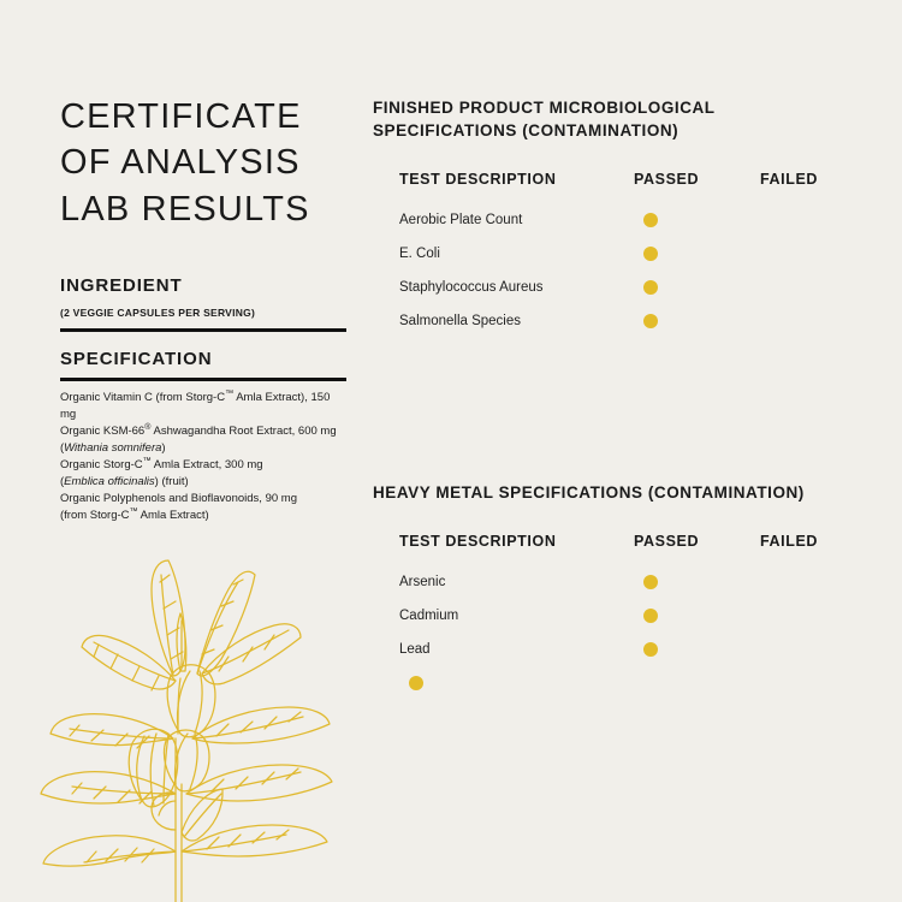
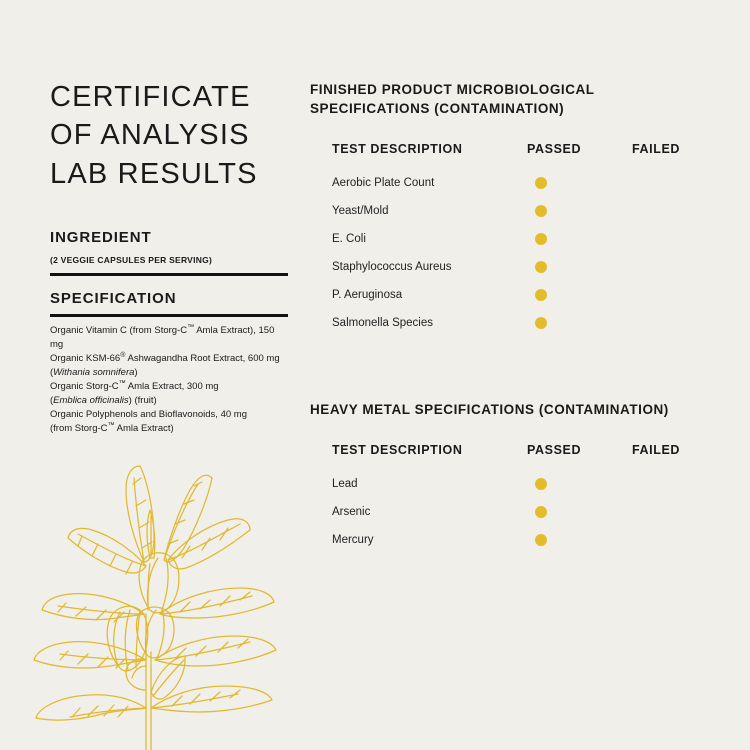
  CERTIFICATE
  OF ANALYSIS
  LAB RESULTS
  INGREDIENT
  (2 VEGGIE CAPSULES PER SERVING)
  SPECIFICATION
  Organic Vitamin C (from Storg-C Amla Extract), 150 mg
  Organic KSM-66 Ashwagandha Root Extract, 600 mg
  (Withania somnifera)
  Organic Storg-C Amla Extract, 300 mg
  (Emblica officinalis) (fruit)
- Organic Polyphenols and Bioflavonoids, 90 mg
+ Organic Polyphenols and Bioflavonoids, 40 mg
  (from Storg-C Amla Extract)
  FINISHED PRODUCT MICROBIOLOGICAL
  SPECIFICATIONS (CONTAMINATION)
  TEST DESCRIPTION
  PASSED
  FAILED
  Aerobic Plate Count
+ Yeast/Mold
  E. Coli
  Staphylococcus Aureus
+ P. Aeruginosa
  Salmonella Species
  HEAVY METAL SPECIFICATIONS (CONTAMINATION)
  TEST DESCRIPTION
  PASSED
  FAILED
- Arsenic
+ Lead
- Cadmium
- Lead
+ Arsenic
+ Mercury
